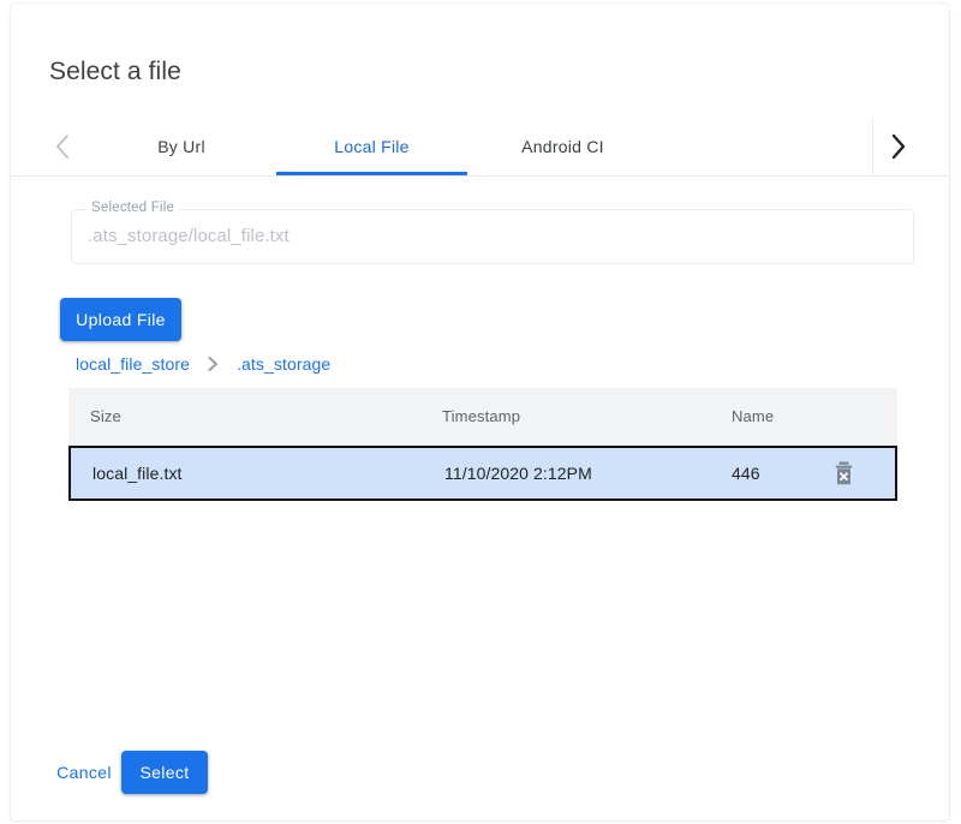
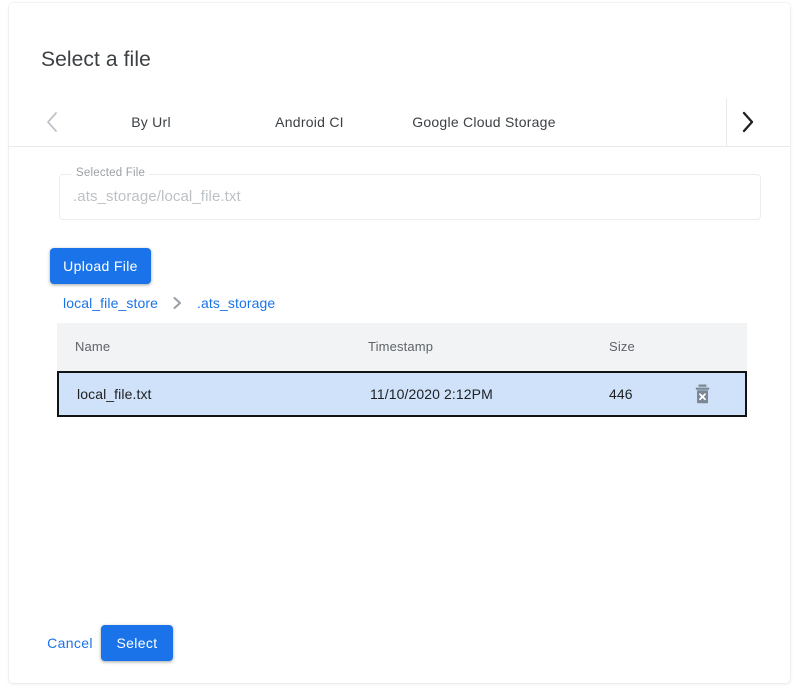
  Select a file
  By Url
- Local File
  Android CI
+ Google Cloud Storage
  Selected File
  .ats_storage/local_file.txt
  Upload File
  local_file_store
  .ats_storage
- Size
+ Name
  Timestamp
- Name
+ Size
  local_file.txt
  11/10/2020 2:12PM
  446
  Cancel
  Select
